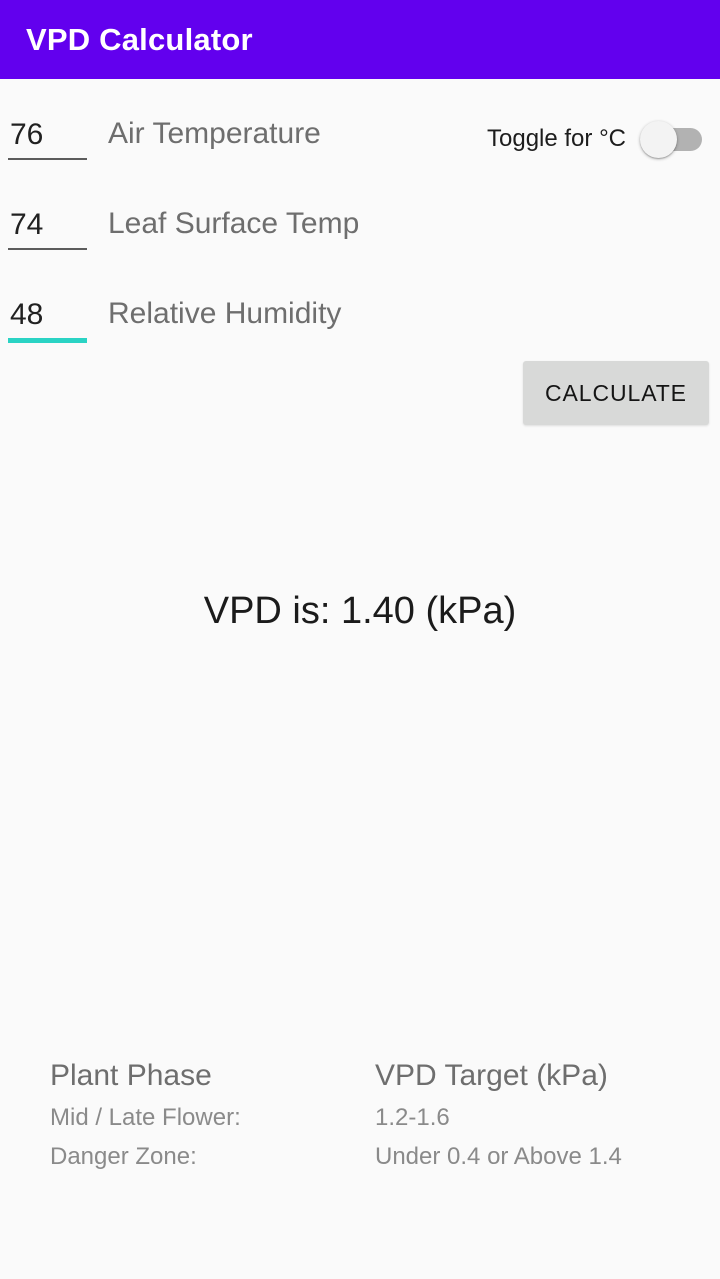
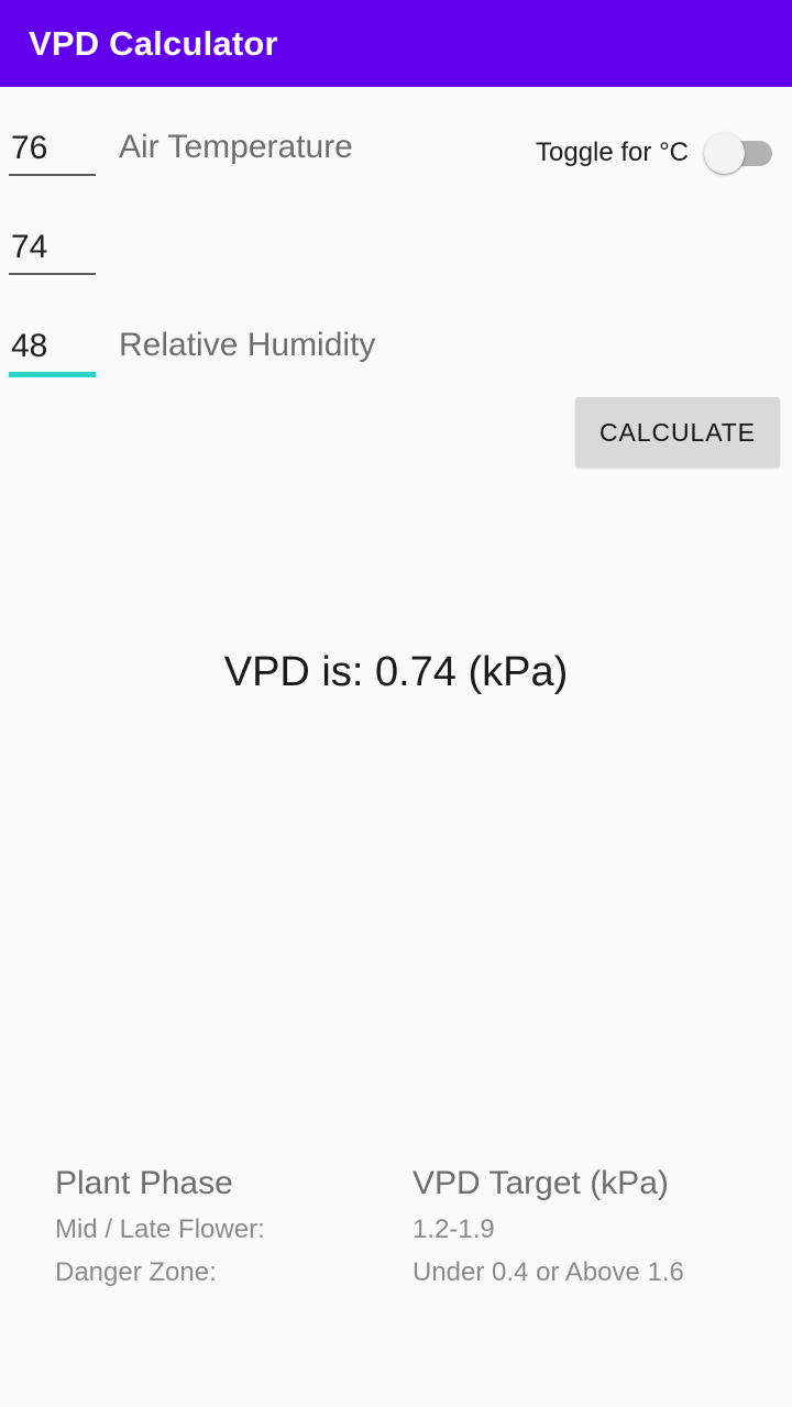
  VPD Calculator
  76
  Air Temperature
  Toggle for °C
  74
- Leaf Surface Temp
  48
  Relative Humidity
  CALCULATE
- VPD is: 1.40 (kPa)
+ VPD is: 0.74 (kPa)
  Plant Phase
  VPD Target (kPa)
  Mid / Late Flower:
- 1.2-1.6
+ 1.2-1.9
  Danger Zone:
- Under 0.4 or Above 1.4
+ Under 0.4 or Above 1.6
